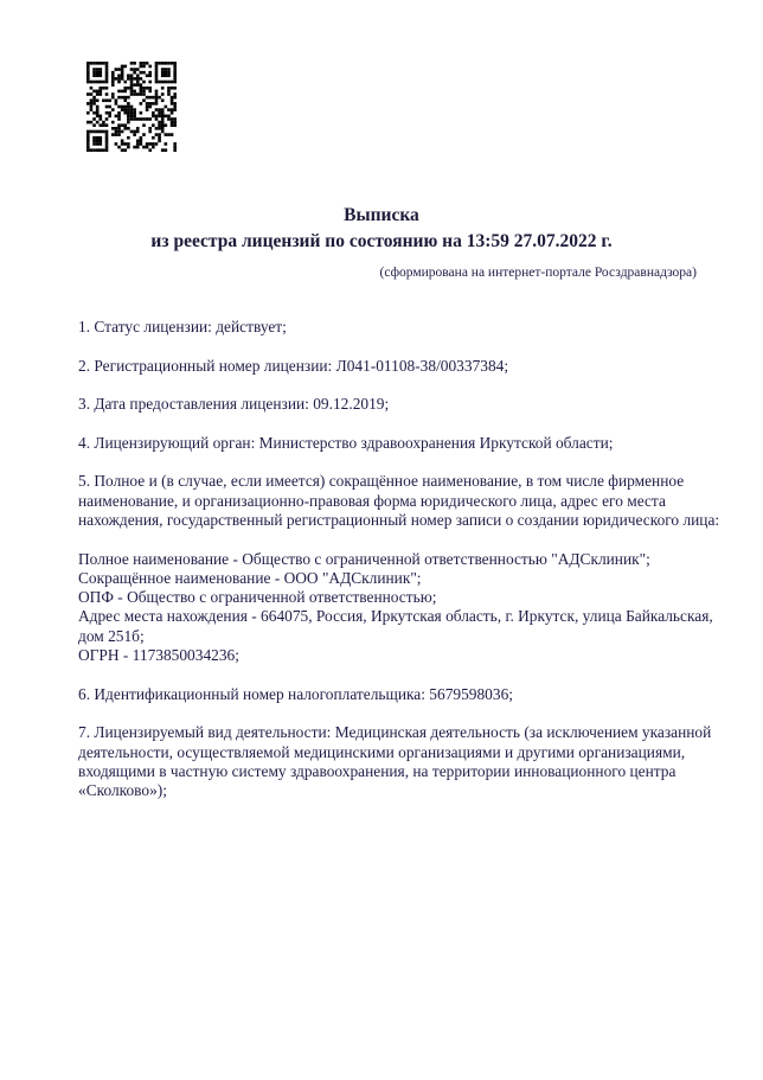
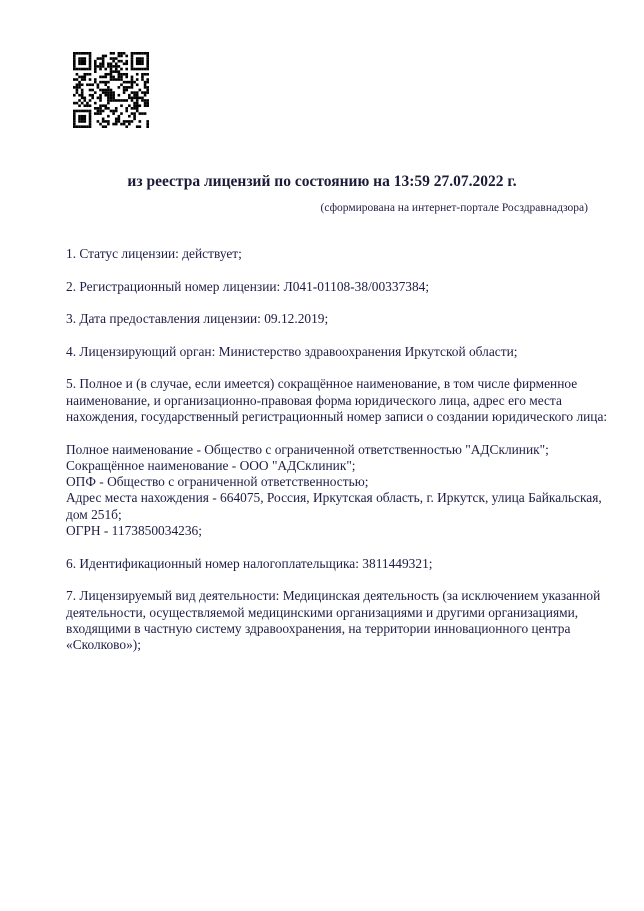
- Выписка
  из реестра лицензий по состоянию на 13:59 27.07.2022 г.
  (сформирована на интернет-портале Росздравнадзора)
  1. Статус лицензии: действует;
  2. Регистрационный номер лицензии: Л041-01108-38/00337384;
  3. Дата предоставления лицензии: 09.12.2019;
  4. Лицензирующий орган: Министерство здравоохранения Иркутской области;
  5. Полное и (в случае, если имеется) сокращённое наименование, в том числе фирменное
  наименование, и организационно-правовая форма юридического лица, адрес его места
  нахождения, государственный регистрационный номер записи о создании юридического лица:
  Полное наименование - Общество с ограниченной ответственностью "АДСклиник";
  Сокращённое наименование - ООО "АДСклиник";
  ОПФ - Общество с ограниченной ответственностью;
  Адрес места нахождения - 664075, Россия, Иркутская область, г. Иркутск, улица Байкальская,
  дом 251б;
  ОГРН - 1173850034236;
- 6. Идентификационный номер налогоплательщика: 5679598036;
+ 6. Идентификационный номер налогоплательщика: 3811449321;
  7. Лицензируемый вид деятельности: Медицинская деятельность (за исключением указанной
  деятельности, осуществляемой медицинскими организациями и другими организациями,
  входящими в частную систему здравоохранения, на территории инновационного центра
  «Сколково»);
